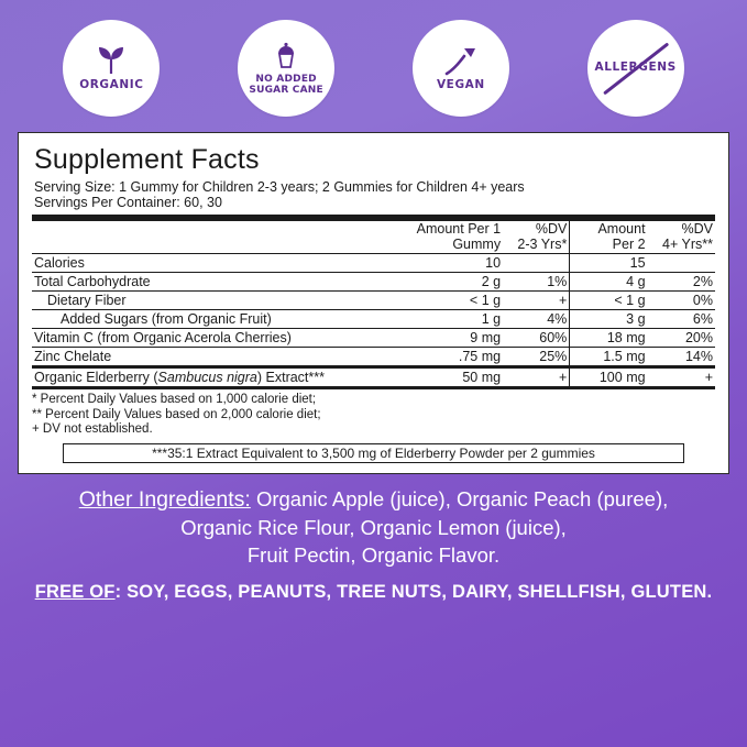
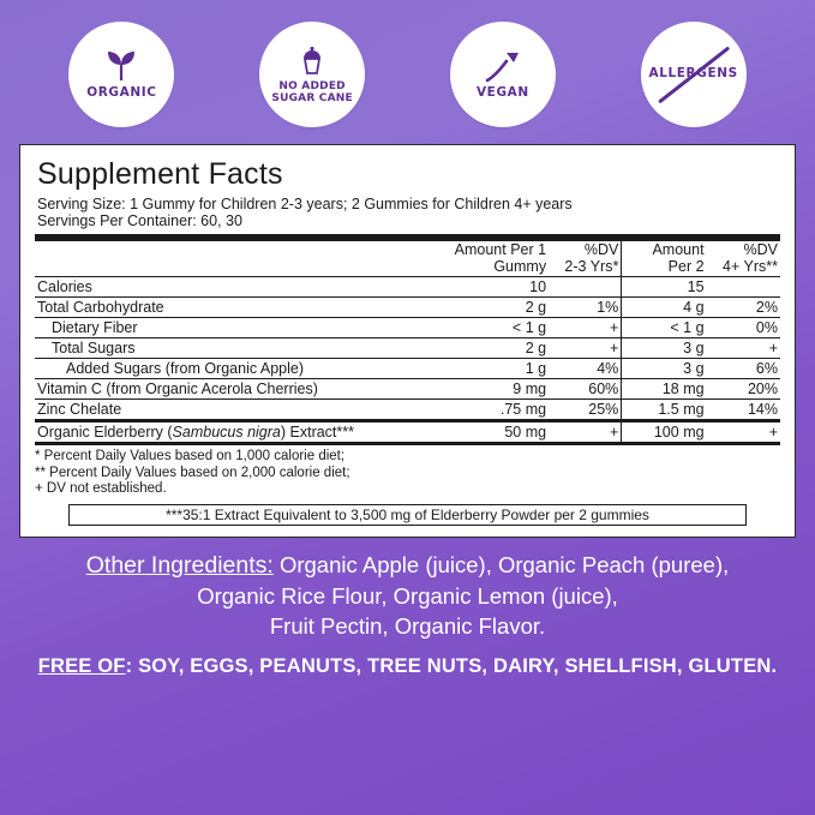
  ORGANIC
  NO ADDED
  SUGAR CANE
  VEGAN
  ALLEGENS
  Supplement Facts
  Serving Size: 1 Gummy for Children 2-3 years; 2 Gummies for Children 4+ years
  Servings Per Container: 60, 30
  	Amount Per 1 Gummy	%DV 2-3 Yrs*	Amount Per 2	%DV 4+ Yrs**
  Calories	10		15
  Total Carbohydrate	2 g	1%	4 g	2%
  Dietary Fiber	< 1 g	+	< 1 g	0%
+ Total Sugars	2 g	+	3 g	+
- Added Sugars (from Organic Fruit)	1 g	4%	3 g	6%
+ Added Sugars (from Organic Apple)	1 g	4%	3 g	6%
  Vitamin C (from Organic Acerola Cherries)	9 mg	60%	18 mg	20%
  Zinc Chelate	.75 mg	25%	1.5 mg	14%
  Organic Elderberry (Sambucus nigra) Extract***	50 mg	+	100 mg	+
  * Percent Daily Values based on 1,000 calorie diet;
  ** Percent Daily Values based on 2,000 calorie diet;
  + DV not established.
  ***35:1 Extract Equivalent to 3,500 mg of Elderberry Powder per 2 gummies
  Other Ingredients: Organic Apple (juice), Organic Peach (puree),
  Organic Rice Flour, Organic Lemon (juice),
  Fruit Pectin, Organic Flavor.
  FREE OF: SOY, EGGS, PEANUTS, TREE NUTS, DAIRY, SHELLFISH, GLUTEN.
